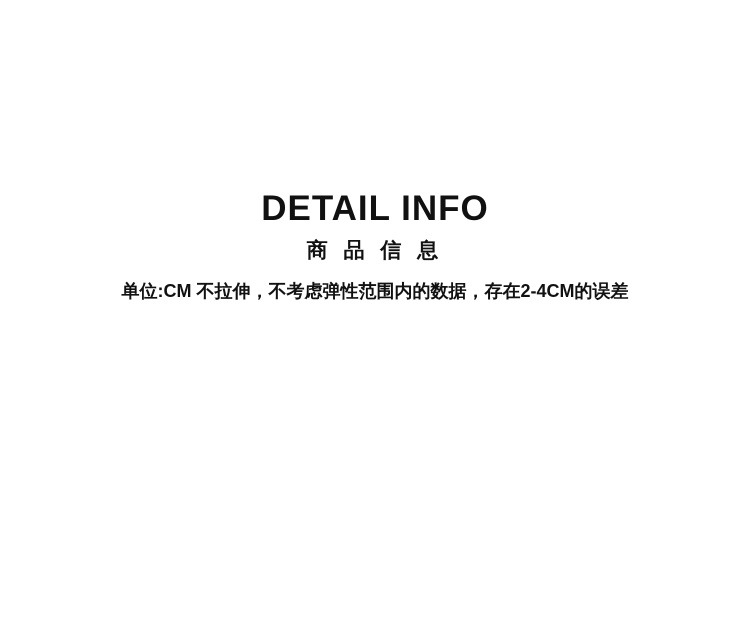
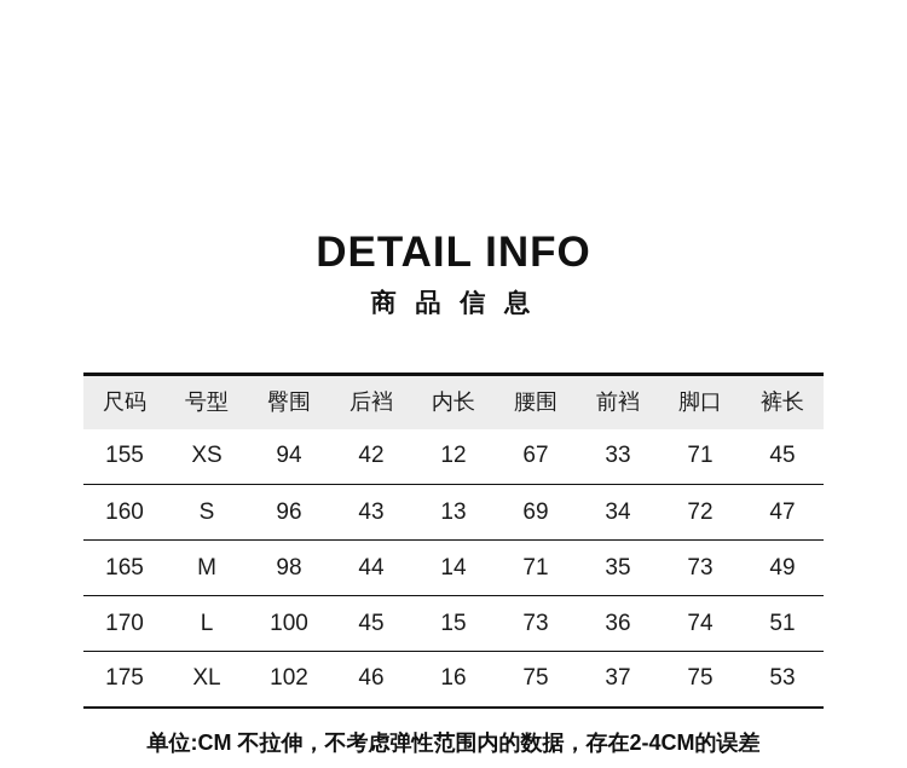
  DETAIL INFO
  商 品 信 息
+ 尺码	号型	臀围	后裆	内长	腰围	前裆	脚口	裤长
+ 155	XS	94	42	12	67	33	71	45
+ 160	S	96	43	13	69	34	72	47
+ 165	M	98	44	14	71	35	73	49
+ 170	L	100	45	15	73	36	74	51
+ 175	XL	102	46	16	75	37	75	53
  单位:CM 不拉伸，不考虑弹性范围内的数据，存在2-4CM的误差
